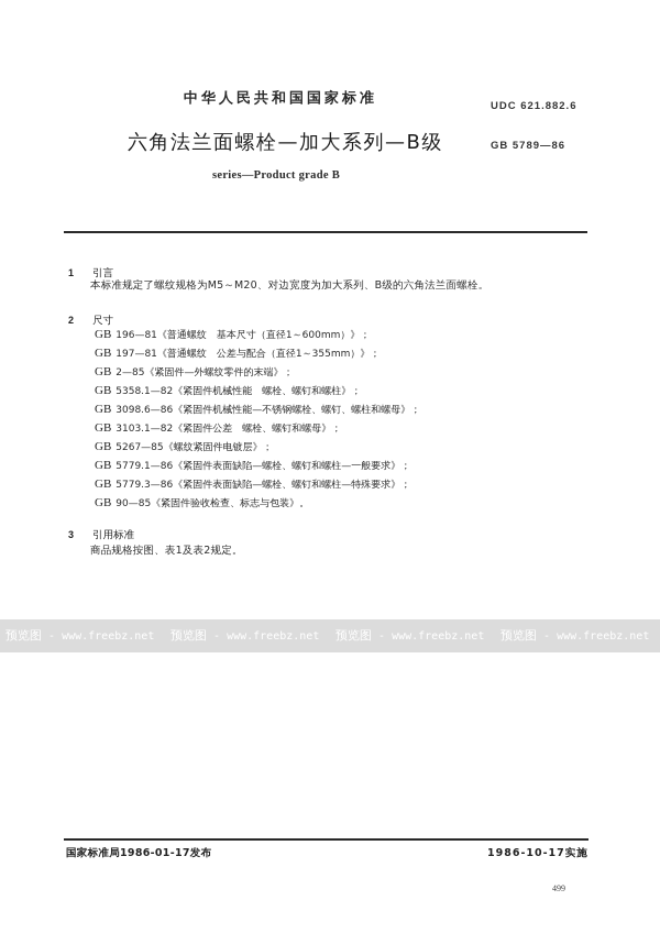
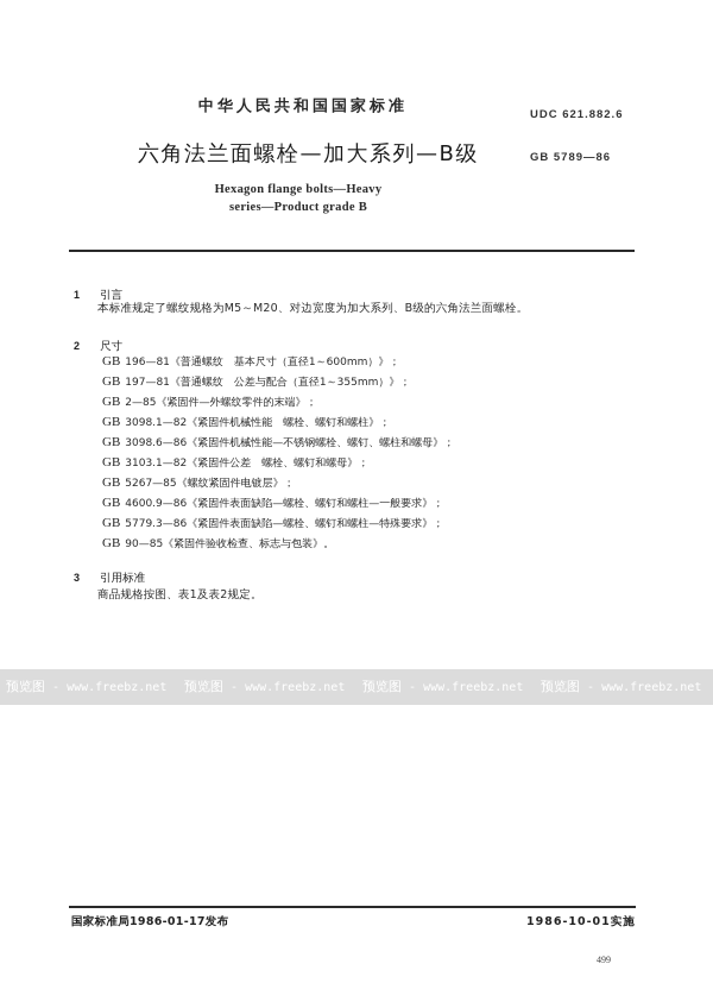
  中华人民共和国国家标准
  UDC 621.882.6
  六角法兰面螺栓—加大系列—B级
  GB 5789—86
+ Hexagon flange bolts—Heavy
  series—Product grade B
  1 引言
  本标准规定了螺纹规格为M5～M20、对边宽度为加大系列、B级的六角法兰面螺栓。
  2 尺寸
  GB 196—81《普通螺纹 基本尺寸（直径1～600mm）》；
  GB 197—81《普通螺纹 公差与配合（直径1～355mm）》；
  GB 2—85《紧固件—外螺纹零件的末端》；
- GB 5358.1—82《紧固件机械性能 螺栓、螺钉和螺柱》；
+ GB 3098.1—82《紧固件机械性能 螺栓、螺钉和螺柱》；
  GB 3098.6—86《紧固件机械性能—不锈钢螺栓、螺钉、螺柱和螺母》；
  GB 3103.1—82《紧固件公差 螺栓、螺钉和螺母》；
  GB 5267—85《螺纹紧固件电镀层》；
- GB 5779.1—86《紧固件表面缺陷—螺栓、螺钉和螺柱—一般要求》；
+ GB 4600.9—86《紧固件表面缺陷—螺栓、螺钉和螺柱—一般要求》；
  GB 5779.3—86《紧固件表面缺陷—螺栓、螺钉和螺柱—特殊要求》；
  GB 90—85《紧固件验收检查、标志与包装》。
  3 引用标准
  商品规格按图、表1及表2规定。
  预览图 www.freebz.net
  预览图 www.freebz.net
  预览图 www.freebz.net
  预览图 www.freebz.net
  国家标准局1986-01-17发布
- 1986-10-17实施
+ 1986-10-01实施
  499
